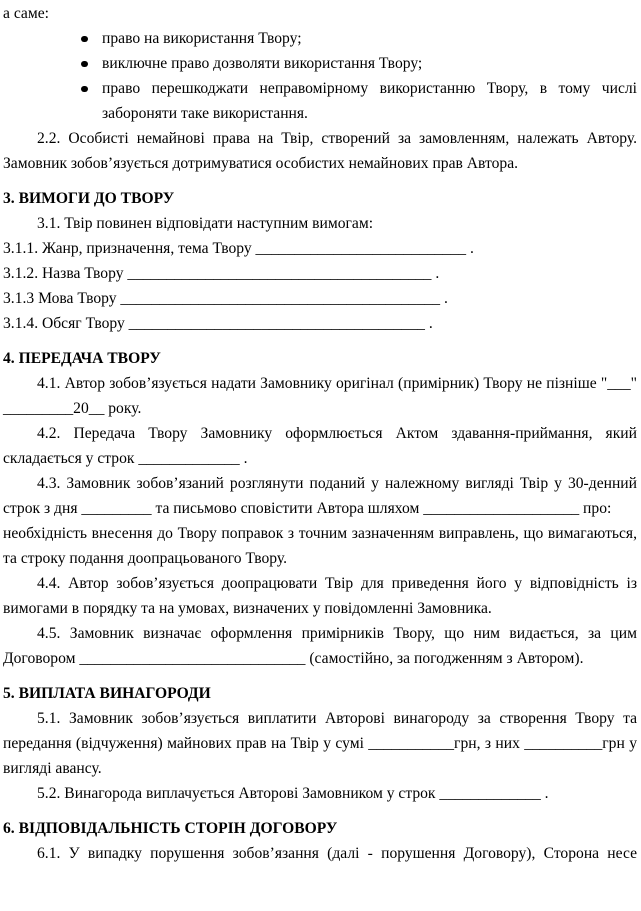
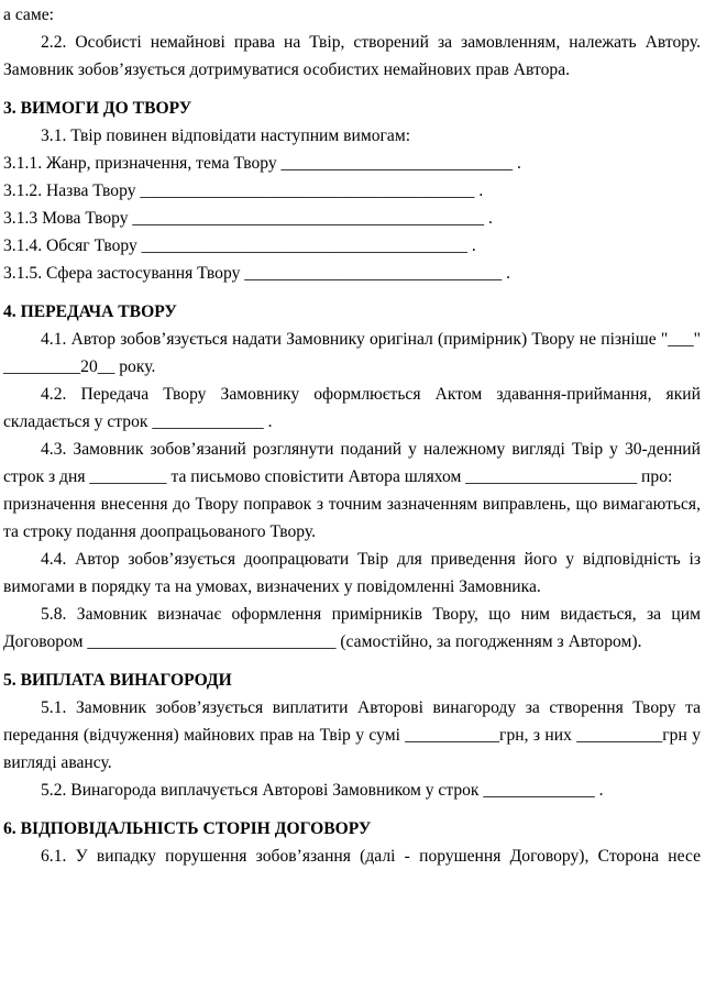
  а саме:
- право на використання Твору;
- виключне право дозволяти використання Твору;
- право перешкоджати неправомірному використанню Твору, в тому числі забороняти таке використання.
  2.2. Особисті немайнові права на Твір, створений за замовленням, належать Автору. Замовник зобов’язується дотримуватися особистих немайнових прав Автора.
  3. ВИМОГИ ДО ТВОРУ
  3.1. Твір повинен відповідати наступним вимогам:
  3.1.1. Жанр, призначення, тема Твору ___________________________ .
  3.1.2. Назва Твору _______________________________________ .
  3.1.3 Мова Твору _________________________________________ .
  3.1.4. Обсяг Твору ______________________________________ .
+ 3.1.5. Сфера застосування Твору ______________________________ .
  4. ПЕРЕДАЧА ТВОРУ
  4.1. Автор зобов’язується надати Замовнику оригінал (примірник) Твору не пізніше "___" _________20__ року.
  4.2. Передача Твору Замовнику оформлюється Актом здавання-приймання, який складається у строк _____________ .
  4.3. Замовник зобов’язаний розглянути поданий у належному вигляді Твір у 30-денний строк з дня _________ та письмово сповістити Автора шляхом ____________________ про:
- необхідність внесення до Твору поправок з точним зазначенням виправлень, що вимагаються, та строку подання доопрацьованого Твору.
+ призначення внесення до Твору поправок з точним зазначенням виправлень, що вимагаються, та строку подання доопрацьованого Твору.
  4.4. Автор зобов’язується доопрацювати Твір для приведення його у відповідність із вимогами в порядку та на умовах, визначених у повідомленні Замовника.
- 4.5. Замовник визначає оформлення примірників Твору, що ним видається, за цим Договором _____________________________ (самостійно, за погодженням з Автором).
+ 5.8. Замовник визначає оформлення примірників Твору, що ним видається, за цим Договором _____________________________ (самостійно, за погодженням з Автором).
  5. ВИПЛАТА ВИНАГОРОДИ
  5.1. Замовник зобов’язується виплатити Авторові винагороду за створення Твору та передання (відчуження) майнових прав на Твір у сумі ___________грн, з них __________грн у вигляді авансу.
  5.2. Винагорода виплачується Авторові Замовником у строк _____________ .
  6. ВІДПОВІДАЛЬНІСТЬ СТОРІН ДОГОВОРУ
  6.1. У випадку порушення зобов’язання (далі - порушення Договору), Сторона несе
